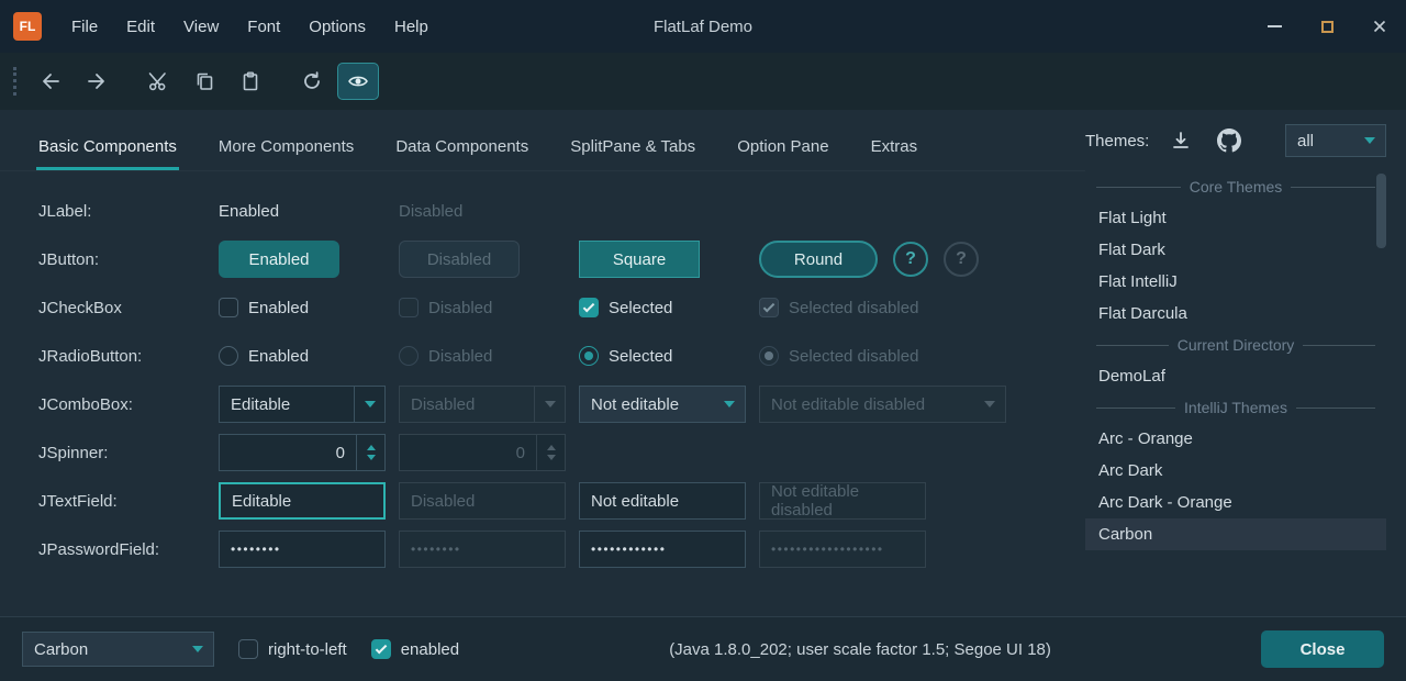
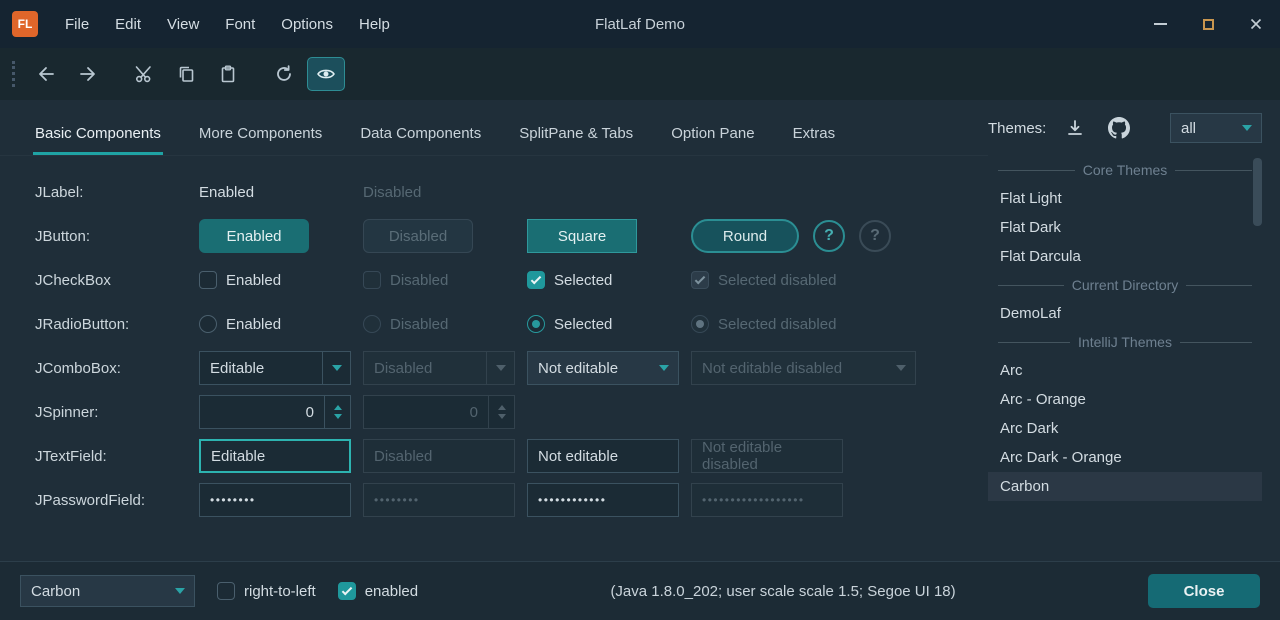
  FL
  File
  Edit
  View
  Font
  Options
  Help
  FlatLaf Demo
  Basic Components
  More Components
  Data Components
  SplitPane & Tabs
  Option Pane
  Extras
  JLabel:
  Enabled
  Disabled
  JButton:
  Enabled
  Disabled
  Square
  Round
  ?
  ?
  JCheckBox
  Enabled
  Disabled
  Selected
  Selected disabled
  JRadioButton:
  Enabled
  Disabled
  Selected
  Selected disabled
  JComboBox:
  Editable
  Disabled
  Not editable
  Not editable disabled
  JSpinner:
  0
  0
  JTextField:
  Editable
  Disabled
  Not editable
  Not editable disabled
  JPasswordField:
  ••••••••
  ••••••••
  ••••••••••••
  ••••••••••••••••••
  Themes:
  all
  Core Themes
  Flat Light
  Flat Dark
- Flat IntelliJ
  Flat Darcula
  Current Directory
  DemoLaf
  IntelliJ Themes
+ Arc
  Arc - Orange
  Arc Dark
  Arc Dark - Orange
  Carbon
  Carbon
  right-to-left
  enabled
- (Java 1.8.0_202; user scale factor 1.5; Segoe UI 18)
+ (Java 1.8.0_202; user scale scale 1.5; Segoe UI 18)
  Close
